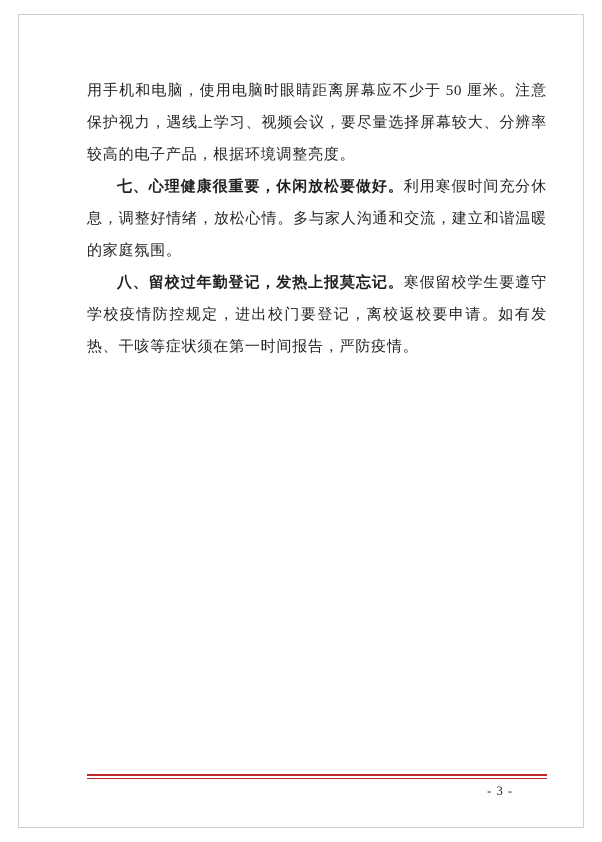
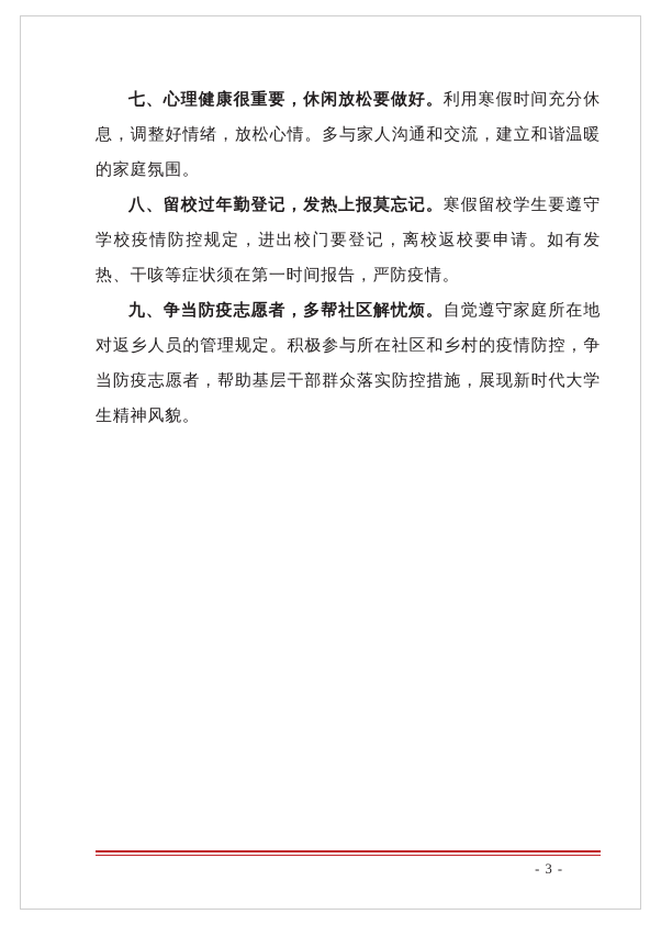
- 用手机和电脑，使用电脑时眼睛距离屏幕应不少于 50 厘米。注意保护视力，遇线上学习、视频会议，要尽量选择屏幕较大、分辨率较高的电子产品，根据环境调整亮度。
  七、心理健康很重要，休闲放松要做好。利用寒假时间充分休息，调整好情绪，放松心情。多与家人沟通和交流，建立和谐温暖的家庭氛围。
  八、留校过年勤登记，发热上报莫忘记。寒假留校学生要遵守学校疫情防控规定，进出校门要登记，离校返校要申请。如有发热、干咳等症状须在第一时间报告，严防疫情。
+ 九、争当防疫志愿者，多帮社区解忧烦。自觉遵守家庭所在地对返乡人员的管理规定。积极参与所在社区和乡村的疫情防控，争当防疫志愿者，帮助基层干部群众落实防控措施，展现新时代大学生精神风貌。
  - 3 -
